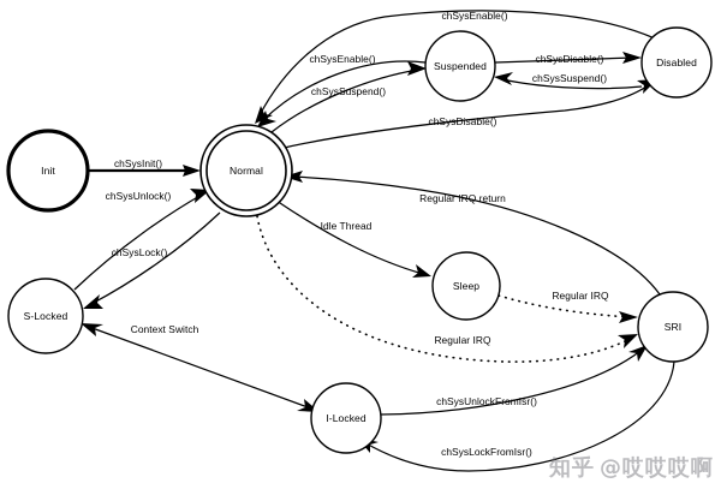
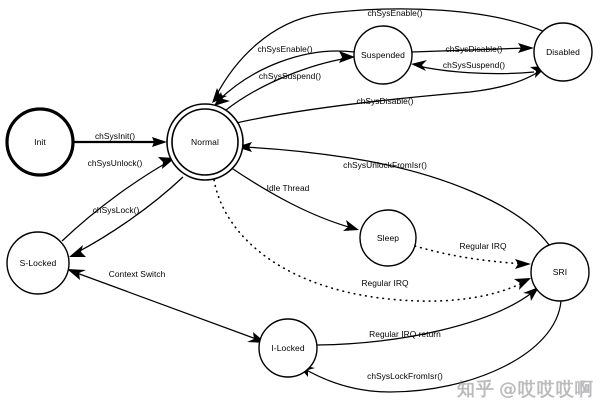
  chSysInit()
  chSysUnlock()
  chSysLock()
  chSysSuspend()
  chSysEnable()
  chSysEnable()
  chSysDisable()
  chSysDisable()
  chSysSuspend()
- Regular IRQ return
+ chSysUnlockFromIsr()
  Idle Thread
  Regular IRQ
  Regular IRQ
  Context Switch
- chSysUnlockFromIsr()
+ Regular IRQ return
  chSysLockFromIsr()
  Init
  Normal
  Suspended
  Disabled
  Sleep
  SRI
  S-Locked
  I-Locked
  知乎
  @哎哎哎啊
